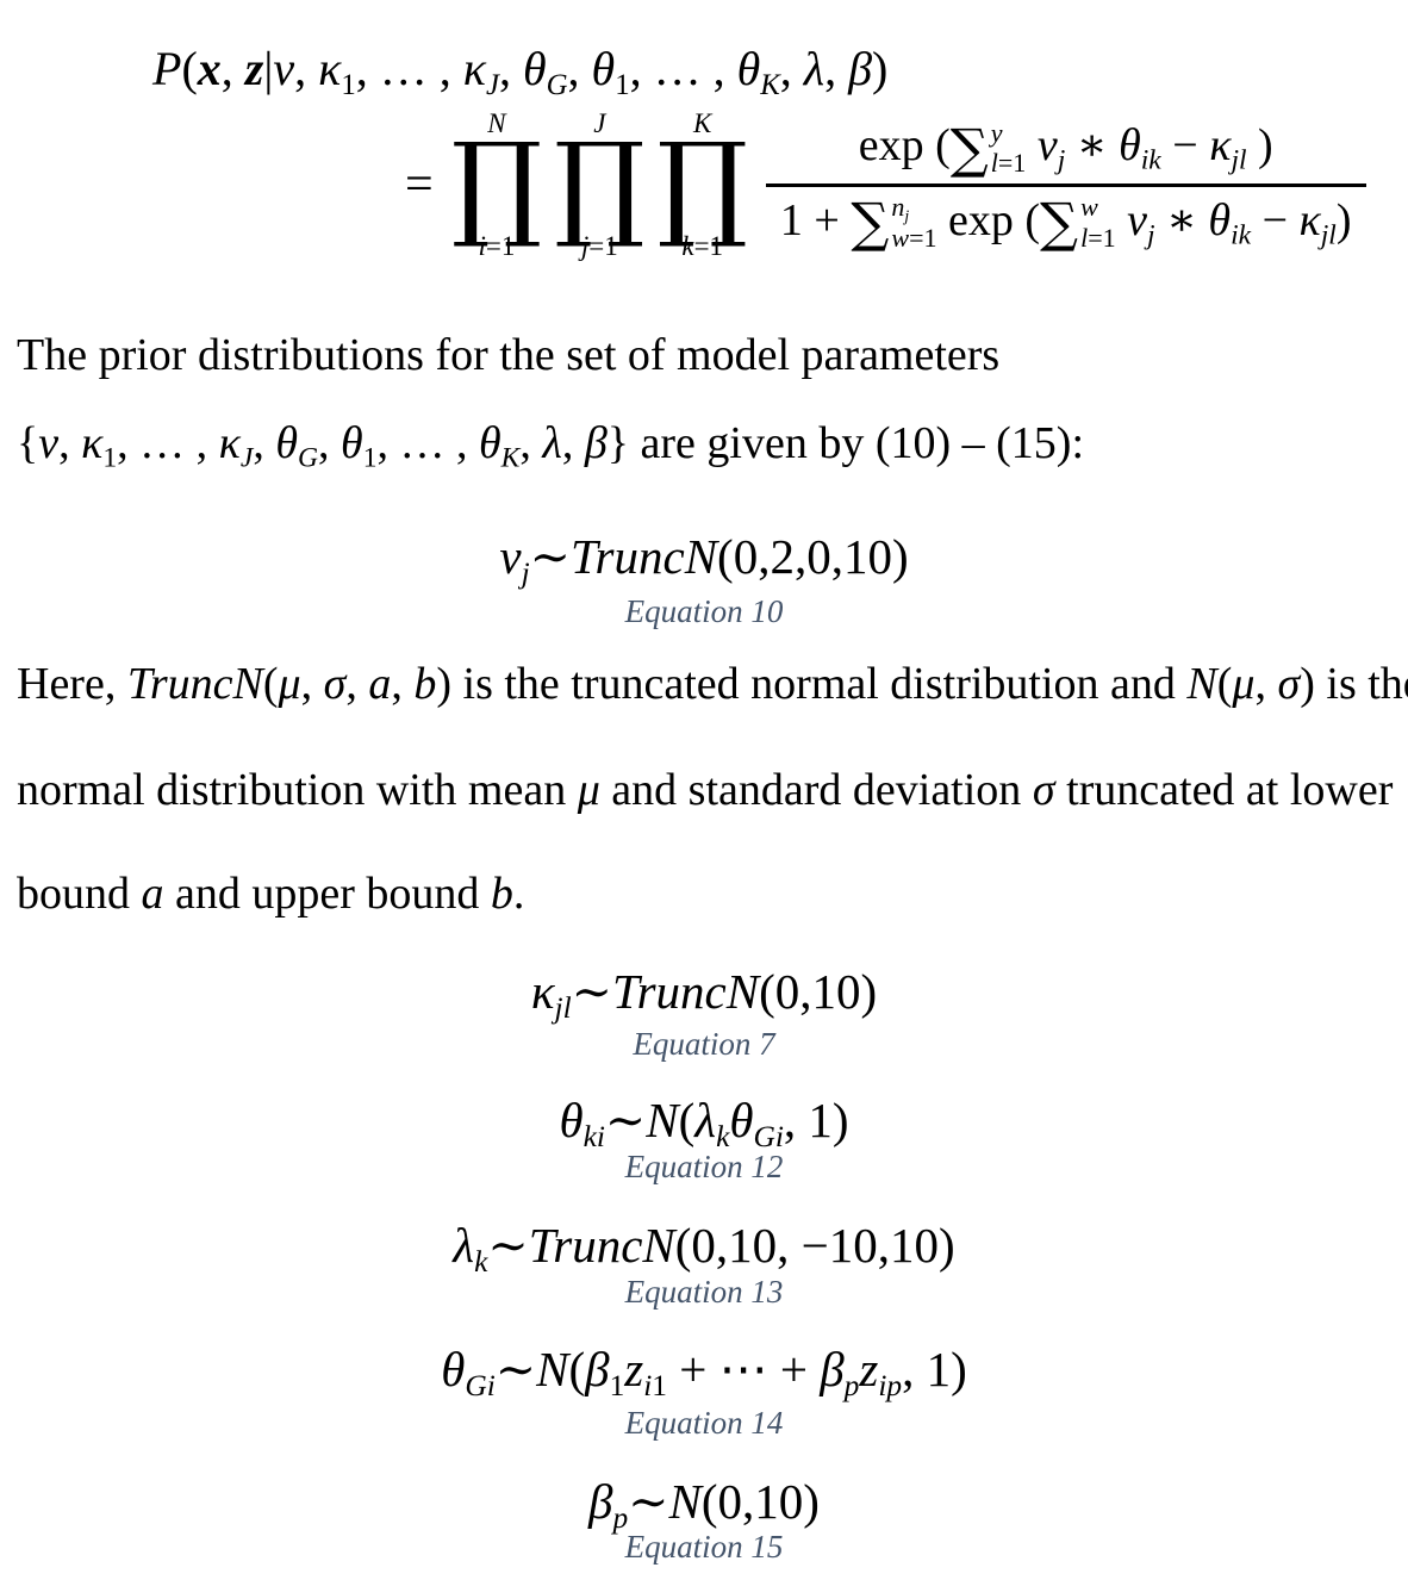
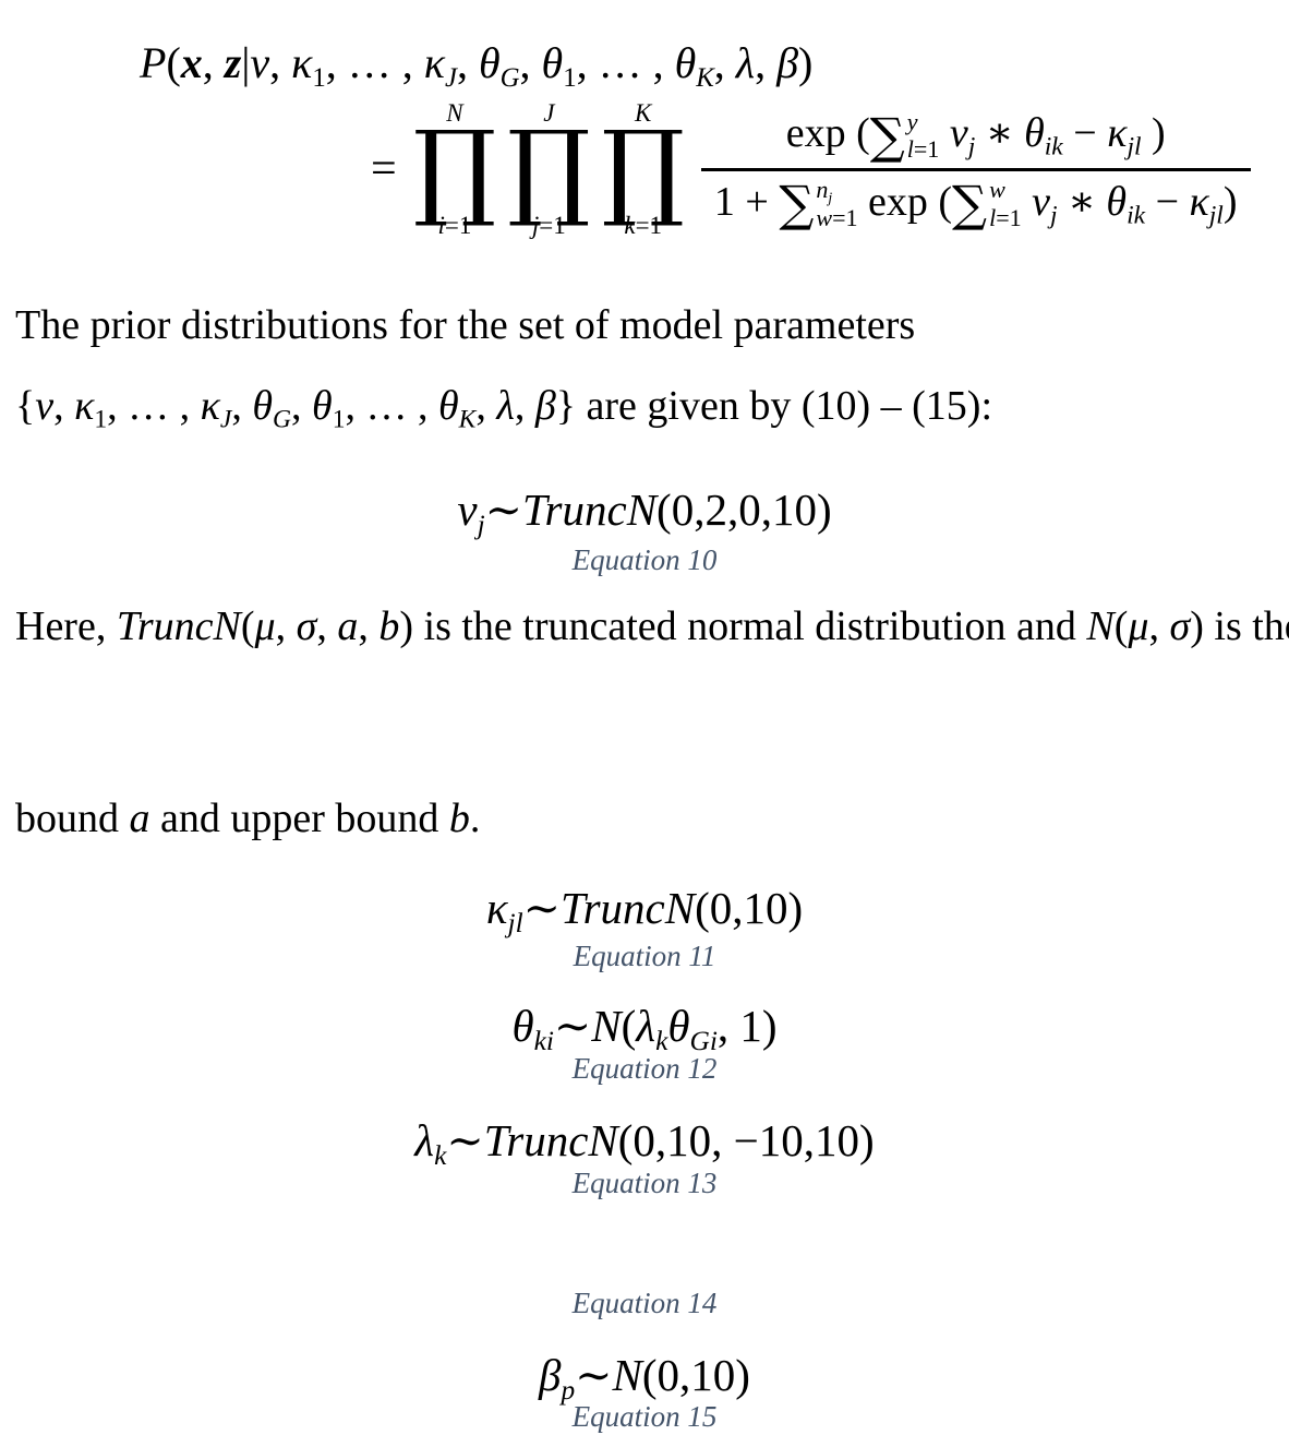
  P(x, z|ν, κ1, … , κJ, θG, θ1, … , θK, λ, β)
  =
  N
  ∏
  i=1
  J
  ∏
  j=1
  K
  ∏
  k=1
  exp (
  ∑
  y
  l=1
  νj ∗ θik − κjl )
  1 +
  ∑
  nj
  w=1
  exp (
  ∑
  w
  l=1
  νj ∗ θik − κjl)
  The prior distributions for the set of model parameters
  {ν, κ1, … , κJ, θG, θ1, … , θK, λ, β} are given by (10) – (15):
  νj∼TruncN(0,2,0,10)
  Equation 10
  Here, TruncN(μ, σ, a, b) is the truncated normal distribution and N(μ, σ) is th
- normal distribution with mean μ and standard deviation σ truncated at lower
  bound a and upper bound b.
  κjl∼TruncN(0,10)
- Equation 7
+ Equation 11
  θki∼N(λkθGi, 1)
  Equation 12
  λk∼TruncN(0,10, −10,10)
  Equation 13
- θGi∼N(β1zi1 + ⋯ + βpzip, 1)
  Equation 14
  βp∼N(0,10)
  Equation 15
